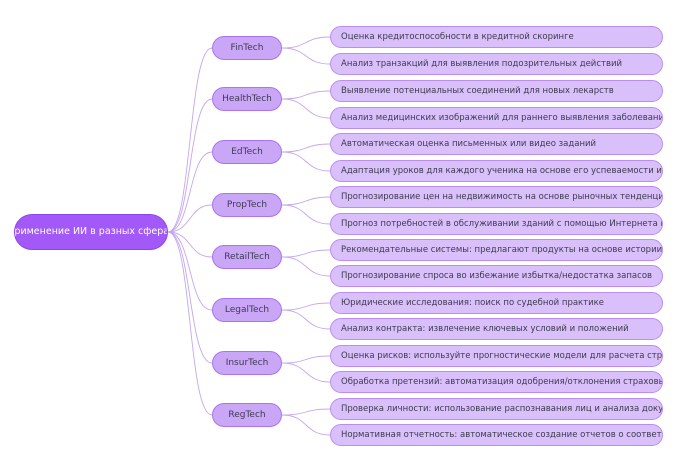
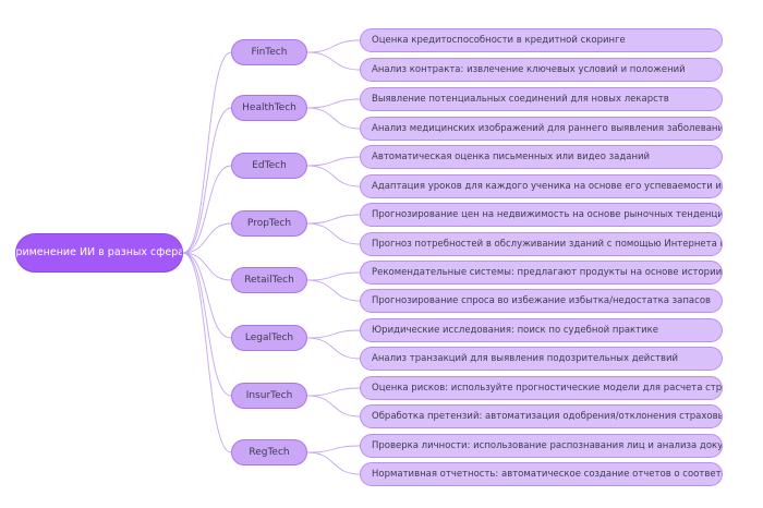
  рименение ИИ в разных сфера
  FinTech
  Оценка кредитоспособности в кредитной скоринге
- Анализ транзакций для выявления подозрительных действий
+ Анализ контракта: извлечение ключевых условий и положений
  HealthTech
  Выявление потенциальных соединений для новых лекарств
  Анализ медицинских изображений для раннего выявления заболевани
  EdTech
  Автоматическая оценка письменных или видео заданий
  Адаптация уроков для каждого ученика на основе его успеваемости и
  PropTech
  Прогнозирование цен на недвижимость на основе рыночных тенденци
  Прогноз потребностей в обслуживании зданий с помощью Интернета
  RetailTech
  Рекомендательные системы: предлагают продукты на основе истории
  Прогнозирование спроса во избежание избытка/недостатка запасов
  LegalTech
  Юридические исследования: поиск по судебной практике
- Анализ контракта: извлечение ключевых условий и положений
+ Анализ транзакций для выявления подозрительных действий
  InsurTech
  Оценка рисков: используйте прогностические модели для расчета стр
  Обработка претензий: автоматизация одобрения/отклонения страховы
  RegTech
  Проверка личности: использование распознавания лиц и анализа доку
  Нормативная отчетность: автоматическое создание отчетов о соответ
